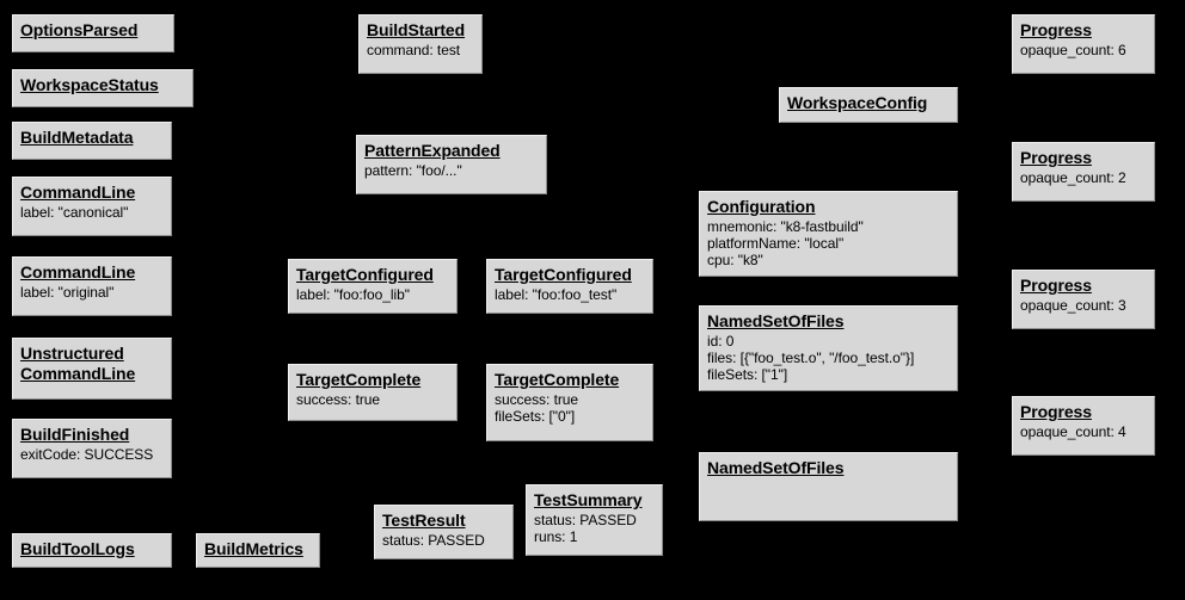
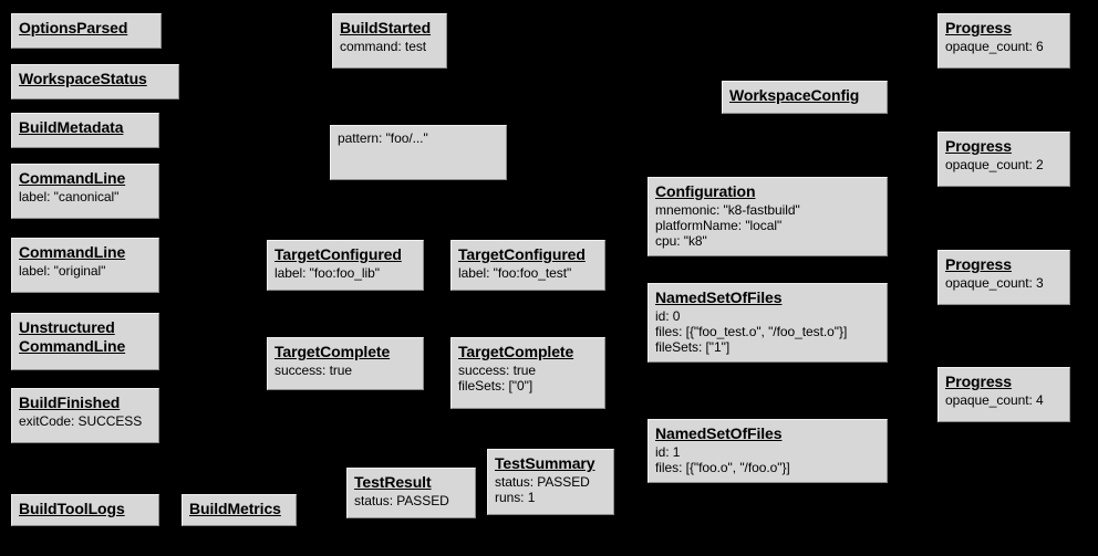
  OptionsParsed
  WorkspaceStatus
  BuildMetadata
  CommandLine
  label: "canonical"
  CommandLine
  label: "original"
  Unstructured CommandLine
  BuildFinished
  exitCode: SUCCESS
  BuildToolLogs
  BuildMetrics
  BuildStarted
  command: test
- PatternExpanded
  pattern: "foo/..."
  TargetConfigured
  label: "foo:foo_lib"
  TargetConfigured
  label: "foo:foo_test"
  TargetComplete
  success: true
  TargetComplete
  success: true
  fileSets: ["0"]
  TestResult
  status: PASSED
  TestSummary
  status: PASSED
  runs: 1
  WorkspaceConfig
  Configuration
  mnemonic: "k8-fastbuild"
  platformName: "local"
  cpu: "k8"
  NamedSetOfFiles
  id: 0
  files: [{"foo_test.o", "/foo_test.o"}]
  fileSets: ["1"]
  NamedSetOfFiles
+ id: 1
+ files: [{"foo.o", "/foo.o"}]
  Progress
  opaque_count: 6
  Progress
  opaque_count: 2
  Progress
  opaque_count: 3
  Progress
  opaque_count: 4
